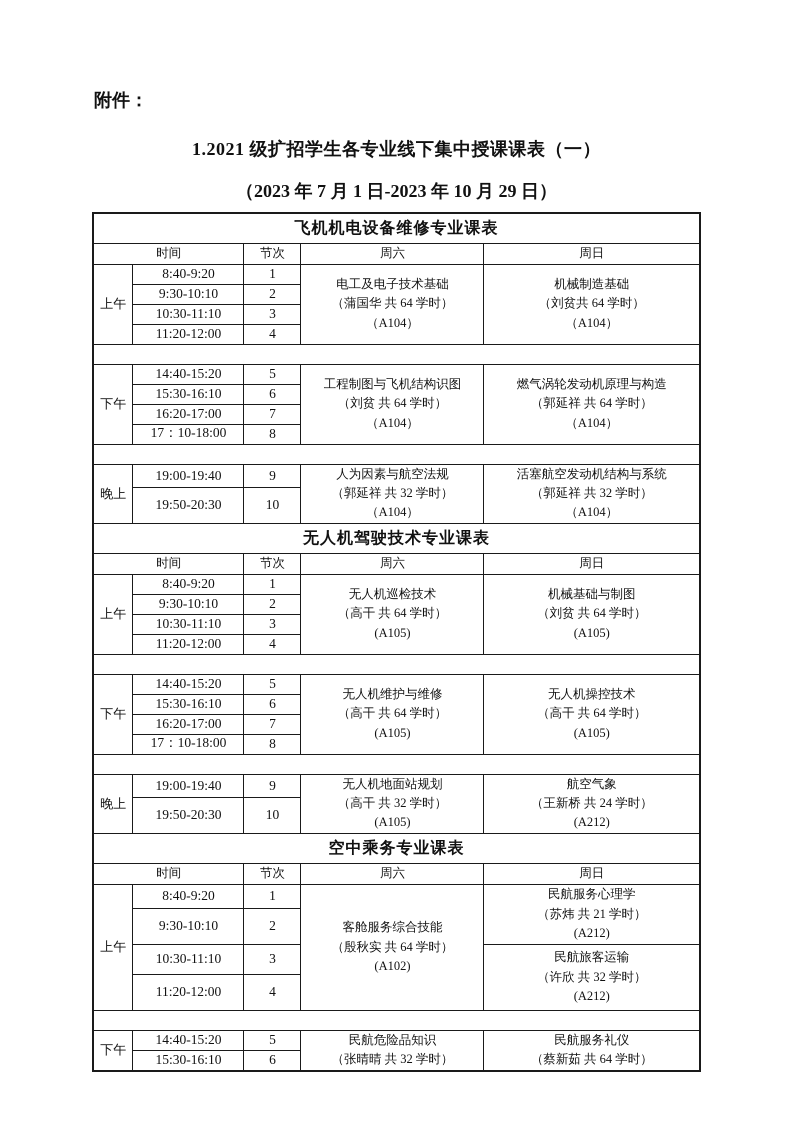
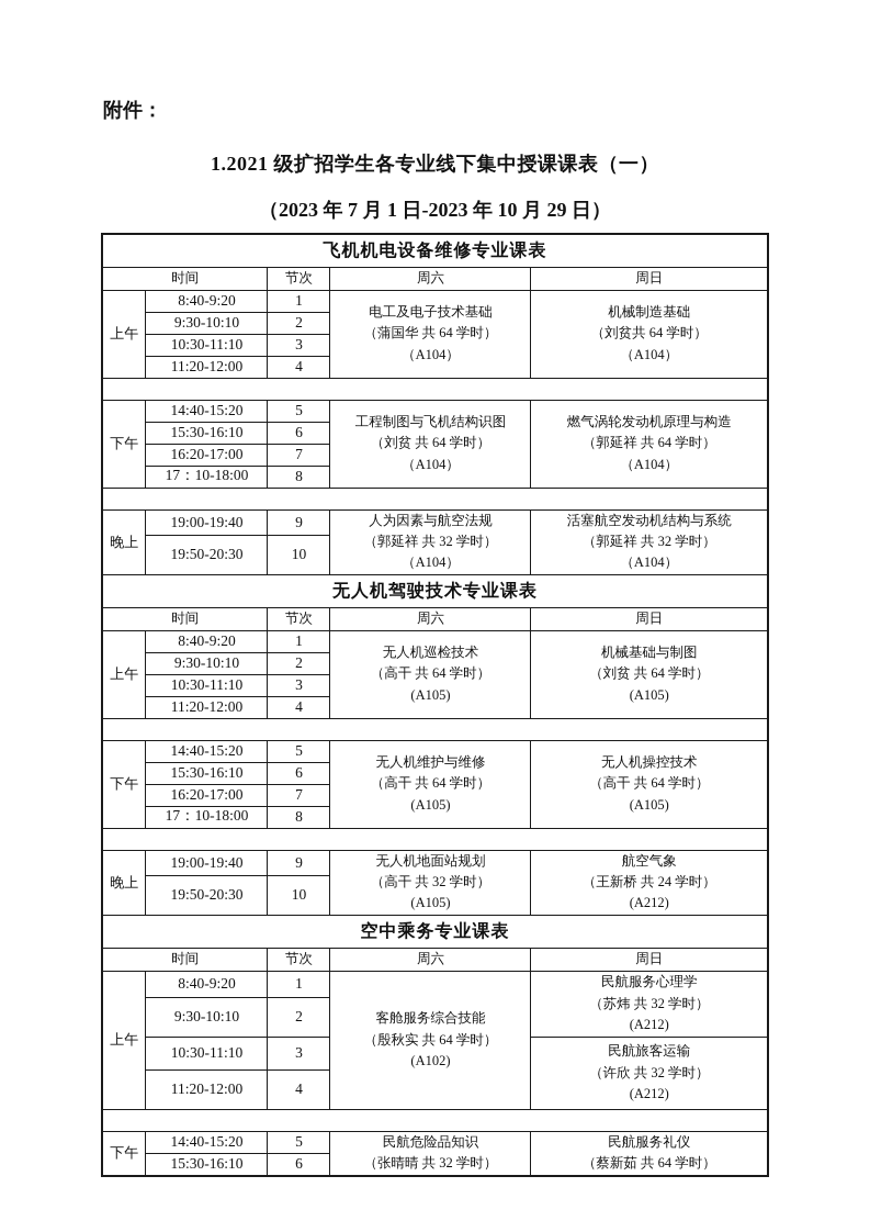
  附件：
  1.2021 级扩招学生各专业线下集中授课课表（一）
  （2023 年 7 月 1 日-2023 年 10 月 29 日）
  飞机机电设备维修专业课表
  时间	节次	周六	周日
  上午	8:40-9:20	1	电工及电子技术基础 （蒲国华 共 64 学时） （A104）	机械制造基础 （刘贫共 64 学时） （A104）
  9:30-10:10	2
  10:30-11:10	3
  11:20-12:00	4
  下午	14:40-15:20	5	工程制图与飞机结构识图 （刘贫 共 64 学时） （A104）	燃气涡轮发动机原理与构造 （郭延祥 共 64 学时） （A104）
  15:30-16:10	6
  16:20-17:00	7
  17：10-18:00	8
  晚上	19:00-19:40	9	人为因素与航空法规 （郭延祥 共 32 学时） （A104）	活塞航空发动机结构与系统 （郭延祥 共 32 学时） （A104）
  19:50-20:30	10
  无人机驾驶技术专业课表
  时间	节次	周六	周日
  上午	8:40-9:20	1	无人机巡检技术 （高干 共 64 学时） (A105)	机械基础与制图 （刘贫 共 64 学时） (A105)
  9:30-10:10	2
  10:30-11:10	3
  11:20-12:00	4
  下午	14:40-15:20	5	无人机维护与维修 （高干 共 64 学时） (A105)	无人机操控技术 （高干 共 64 学时） (A105)
  15:30-16:10	6
  16:20-17:00	7
  17：10-18:00	8
  晚上	19:00-19:40	9	无人机地面站规划 （高干 共 32 学时） (A105)	航空气象 （王新桥 共 24 学时） (A212)
  19:50-20:30	10
  空中乘务专业课表
  时间	节次	周六	周日
- 上午	8:40-9:20	1	客舱服务综合技能 （殷秋实 共 64 学时） (A102)	民航服务心理学 （苏炜 共 21 学时） (A212)
+ 上午	8:40-9:20	1	客舱服务综合技能 （殷秋实 共 64 学时） (A102)	民航服务心理学 （苏炜 共 32 学时） (A212)
  9:30-10:10	2
  10:30-11:10	3	民航旅客运输 （许欣 共 32 学时） (A212)
  11:20-12:00	4
  下午	14:40-15:20	5	民航危险品知识 （张晴晴 共 32 学时）	民航服务礼仪 （蔡新茹 共 64 学时）
  15:30-16:10	6
